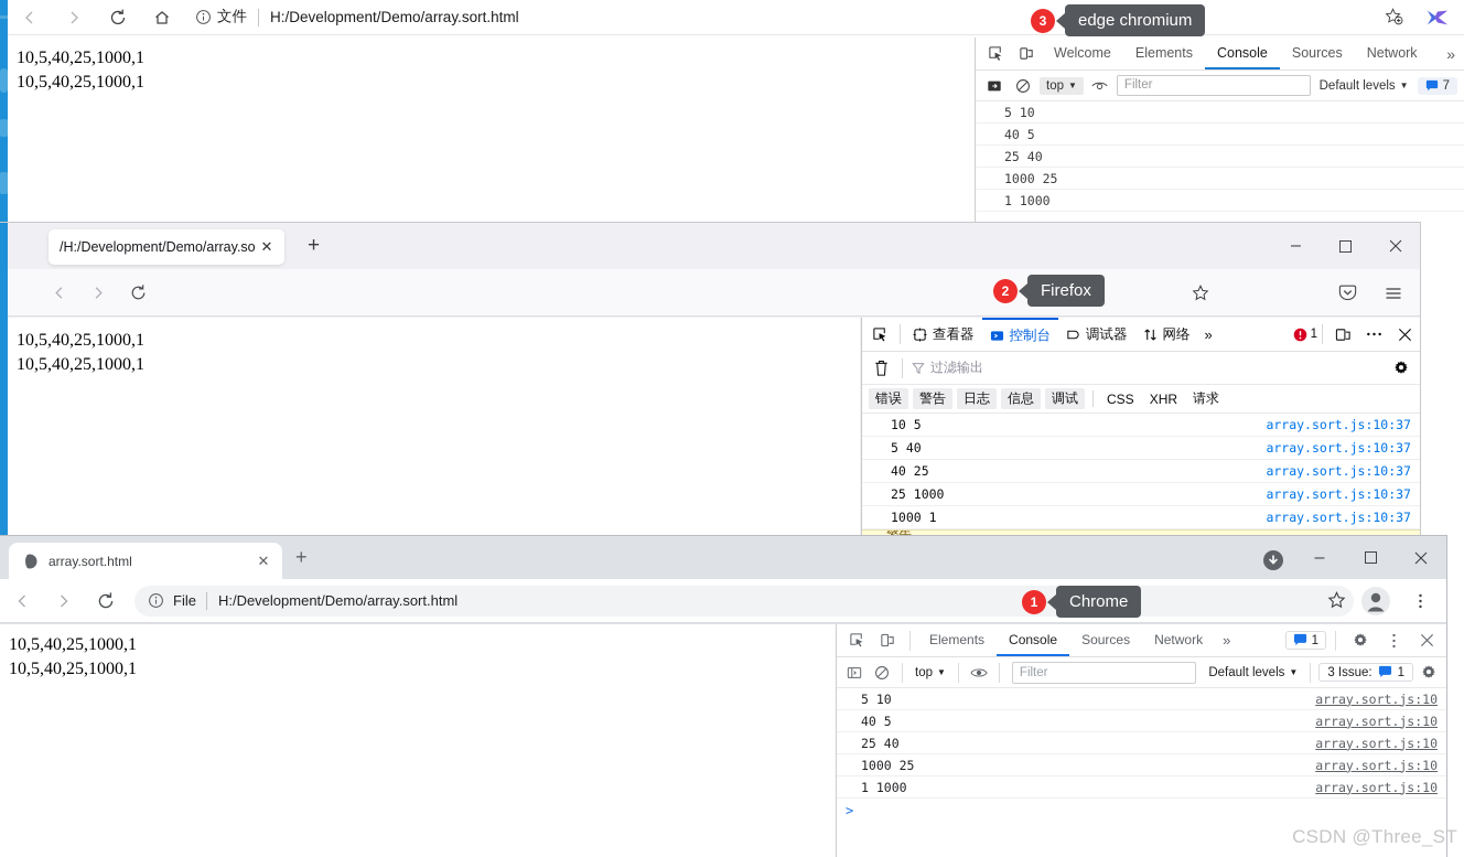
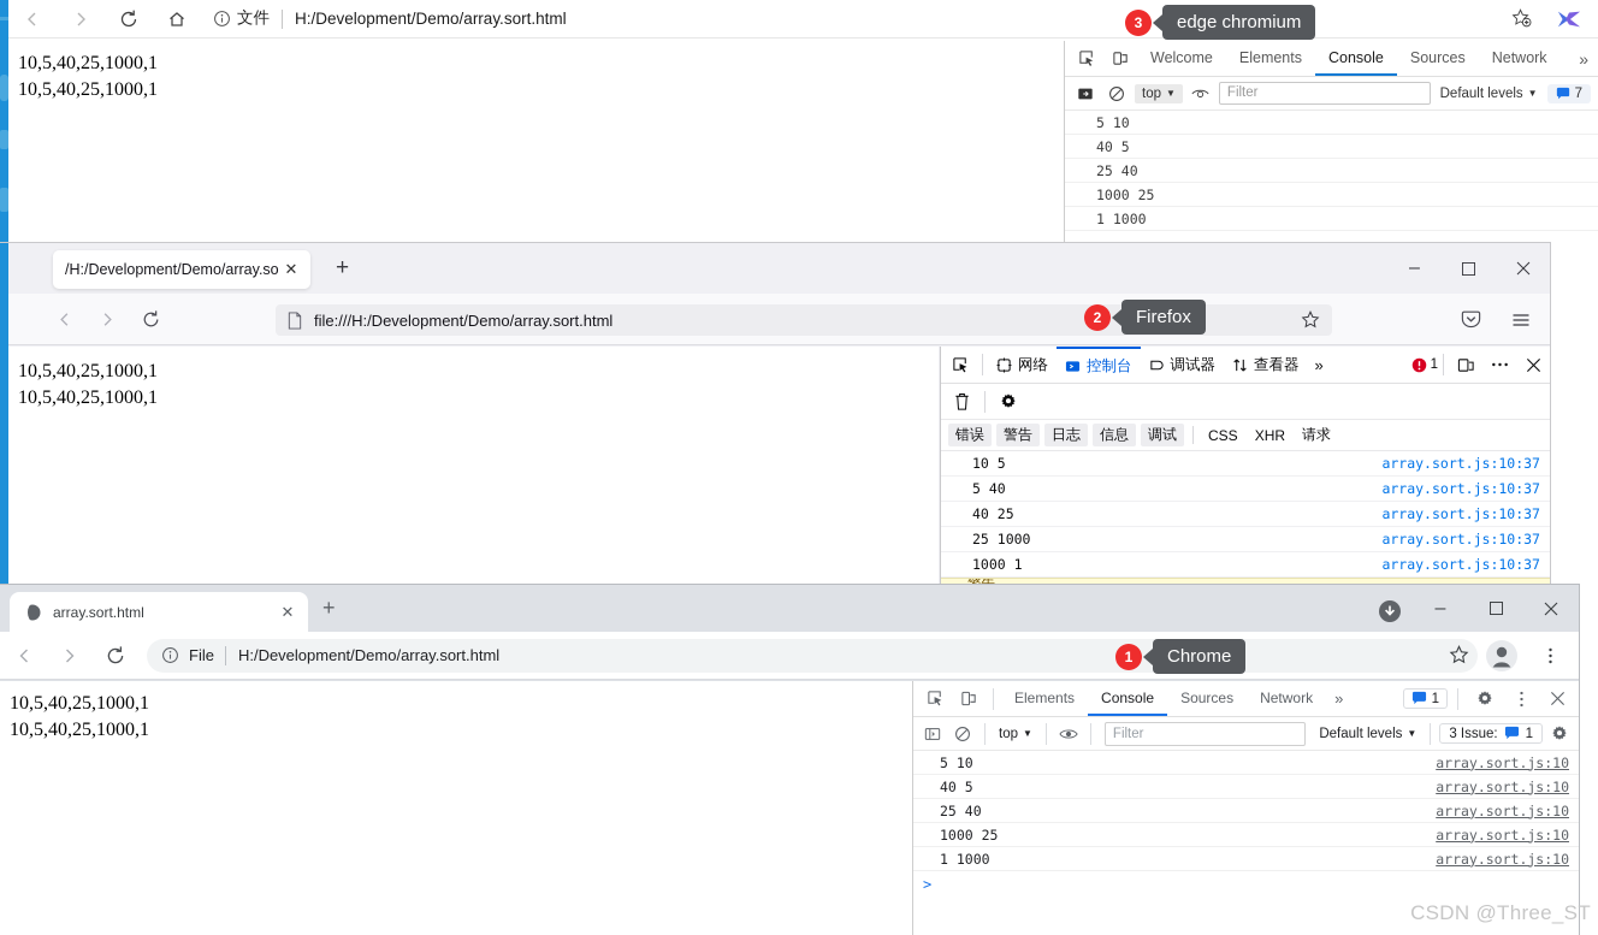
  文件
  H:/Development/Demo/array.sort.html
  10,5,40,25,1000,1
  10,5,40,25,1000,1
  Welcome
  Elements
  Console
  Sources
  Network
  »
  top
  ▼
  Filter
  Default levels
  ▼
  7
  5 10
  40 5
  25 40
  1000 25
  1 1000
  /H:/Development/Demo/array.so
  ✕
  +
  –
+ file:///H:/Development/Demo/array.sort.html
  10,5,40,25,1000,1
  10,5,40,25,1000,1
- 查看器
+ 网络
  控制台
  调试器
- 网络
+ 查看器
  »
  1
- 过滤输出
  错误
  警告
  日志
  信息
  调试
  CSS
  XHR
  请求
  10 5
  array.sort.js:10:37
  5 40
  array.sort.js:10:37
  40 25
  array.sort.js:10:37
  25 1000
  array.sort.js:10:37
  1000 1
  array.sort.js:10:37
  array.sort.html
  ✕
  +
  –
  File
  H:/Development/Demo/array.sort.html
  10,5,40,25,1000,1
  10,5,40,25,1000,1
  Elements
  Console
  Sources
  Network
  »
  1
  top
  ▼
  Filter
  Default levels
  ▼
  3 Issue:
  1
  5 10
  array.sort.js:10
  40 5
  array.sort.js:10
  25 40
  array.sort.js:10
  1000 25
  array.sort.js:10
  1 1000
  array.sort.js:10
  >
  3
  edge chromium
  2
  Firefox
  1
  Chrome
  CSDN @Three_ST
